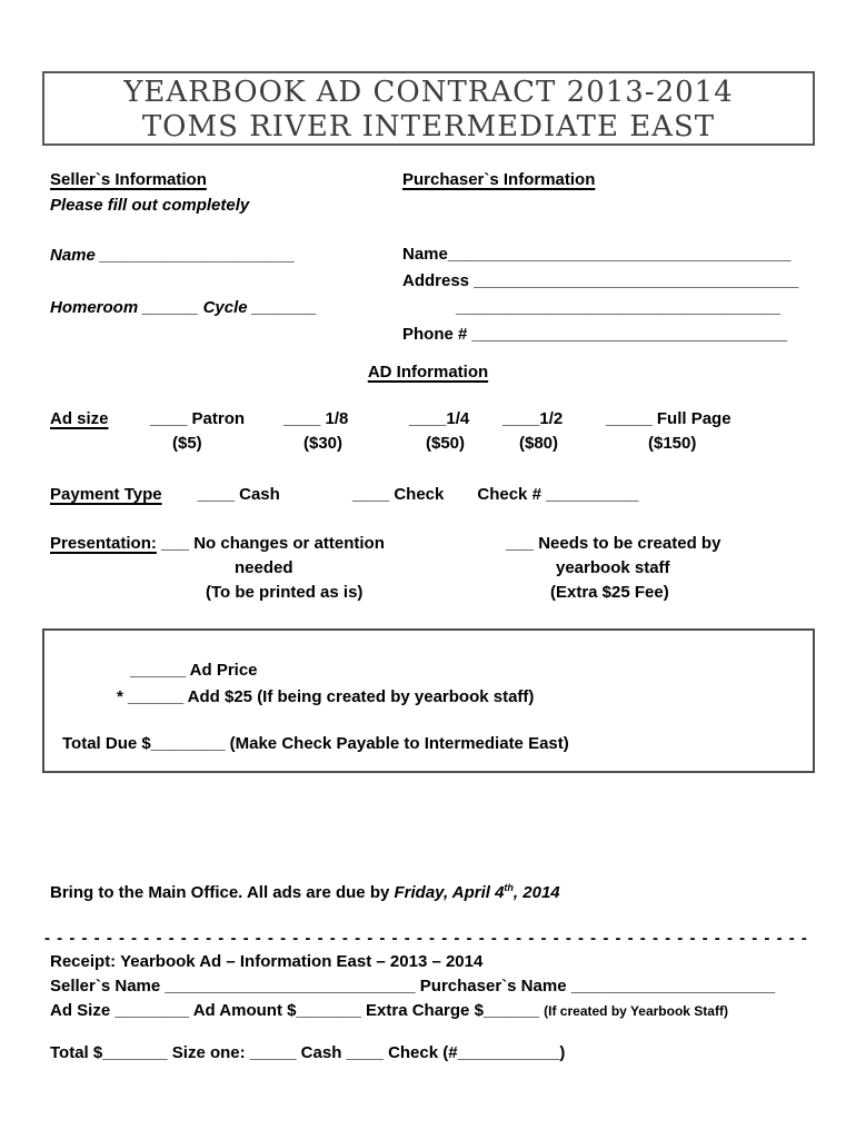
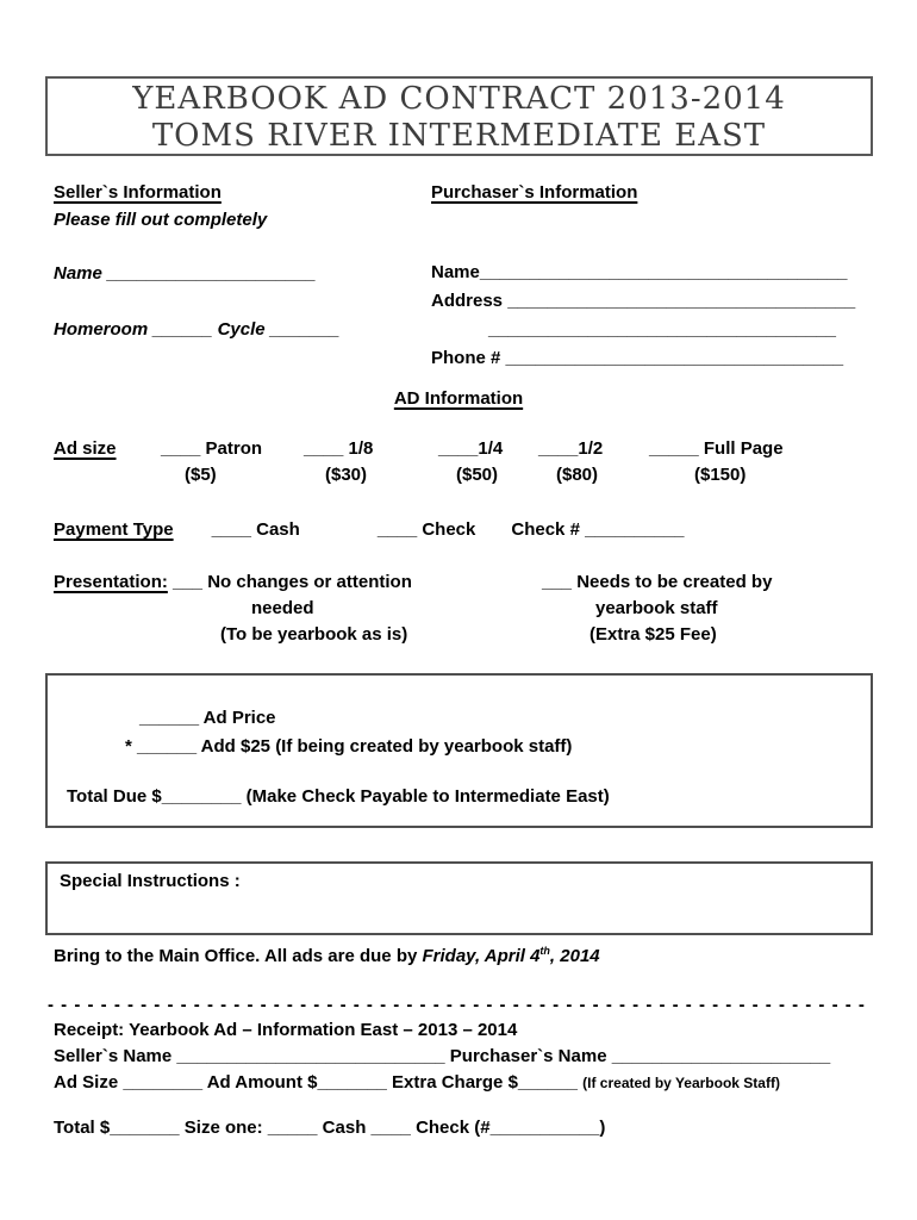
  YEARBOOK AD CONTRACT 2013-2014
  TOMS RIVER INTERMEDIATE EAST
  Seller`s Information
  Please fill out completely
  Name _____________________
  Homeroom ______ Cycle _______
  Purchaser`s Information
  Name_____________________________________
  Address ___________________________________
  ___________________________________
  Phone # __________________________________
  AD Information
  Ad size
  ____ Patron
  ($5)
  ____ 1/8
  ($30)
  ____1/4
  ($50)
  ____1/2
  ($80)
  _____ Full Page
  ($150)
  Payment Type
  ____ Cash
  ____ Check
  Check # __________
  Presentation:
  ___ No changes or attention
  needed
- (To be printed as is)
+ (To be yearbook as is)
  ___ Needs to be created by
  yearbook staff
  (Extra $25 Fee)
  ______ Ad Price
  * ______ Add $25 (If being created by yearbook staff)
  Total Due $________ (Make Check Payable to Intermediate East)
+ Special Instructions :
  Bring to the Main Office. All ads are due by Friday, April 4th, 2014
  - - - - - - - - - - - - - - - - - - - - - - - - - - - - - - - - - - - - - - - - - - - - - - - - - - - - - - - - - - - - - -
  Receipt: Yearbook Ad – Information East – 2013 – 2014
  Seller`s Name ___________________________ Purchaser`s Name ______________________
  Ad Size ________ Ad Amount $_______ Extra Charge $______ (If created by Yearbook Staff)
  Total $_______ Size one: _____ Cash ____ Check (#___________)
